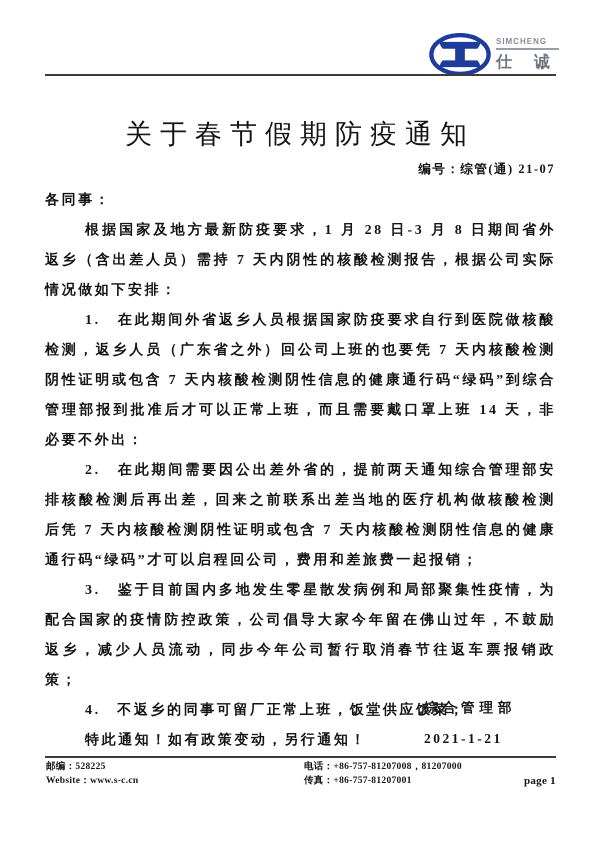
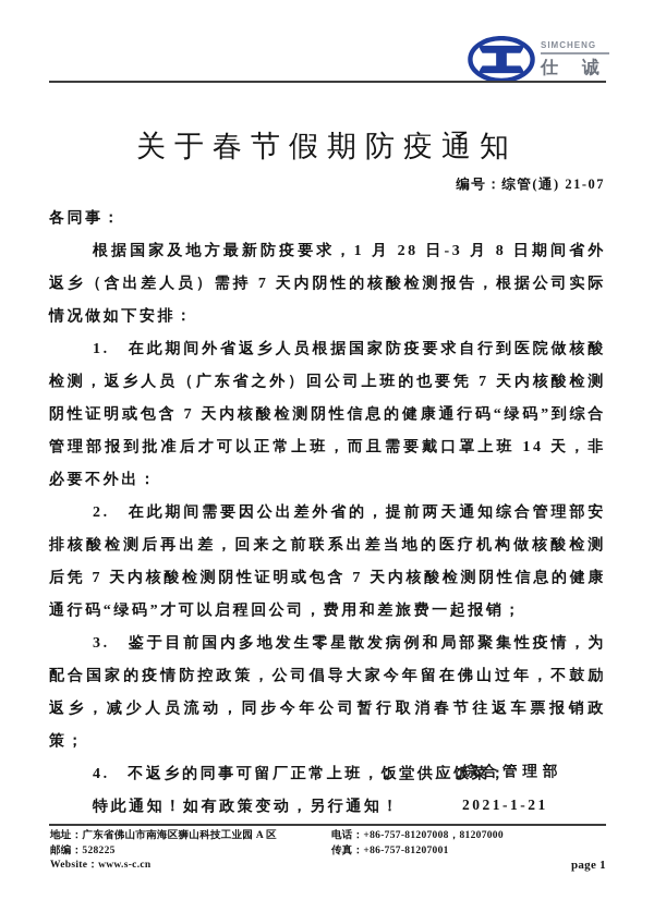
  SIMCHENG
  仕 诚
  关于春节假期防疫通知
  编号：综管(通) 21-07
  各同事：
  根据国家及地方最新防疫要求，1 月 28 日-3 月 8 日期间省外返乡（含出差人员）需持 7 天内阴性的核酸检测报告，根据公司实际情况做如下安排：
  1. 在此期间外省返乡人员根据国家防疫要求自行到医院做核酸检测，返乡人员（广东省之外）回公司上班的也要凭 7 天内核酸检测阴性证明或包含 7 天内核酸检测阴性信息的健康通行码“绿码”到综合管理部报到批准后才可以正常上班，而且需要戴口罩上班 14 天，非必要不外出：
  2. 在此期间需要因公出差外省的，提前两天通知综合管理部安排核酸检测后再出差，回来之前联系出差当地的医疗机构做核酸检测后凭 7 天内核酸检测阴性证明或包含 7 天内核酸检测阴性信息的健康通行码“绿码”才可以启程回公司，费用和差旅费一起报销；
  3. 鉴于目前国内多地发生零星散发病例和局部聚集性疫情，为配合国家的疫情防控政策，公司倡导大家今年留在佛山过年，不鼓励返乡，减少人员流动，同步今年公司暂行取消春节往返车票报销政策；
  4. 不返乡的同事可留厂正常上班，饭堂供应饭菜；
  特此通知！如有政策变动，另行通知！
  综合管理部
  2021-1-21
+ 地址：广东省佛山市南海区狮山科技工业园 A 区
  邮编：528225
  Website：www.s-c.cn
  电话：+86-757-81207008，81207000
  传真：+86-757-81207001
  page 1
